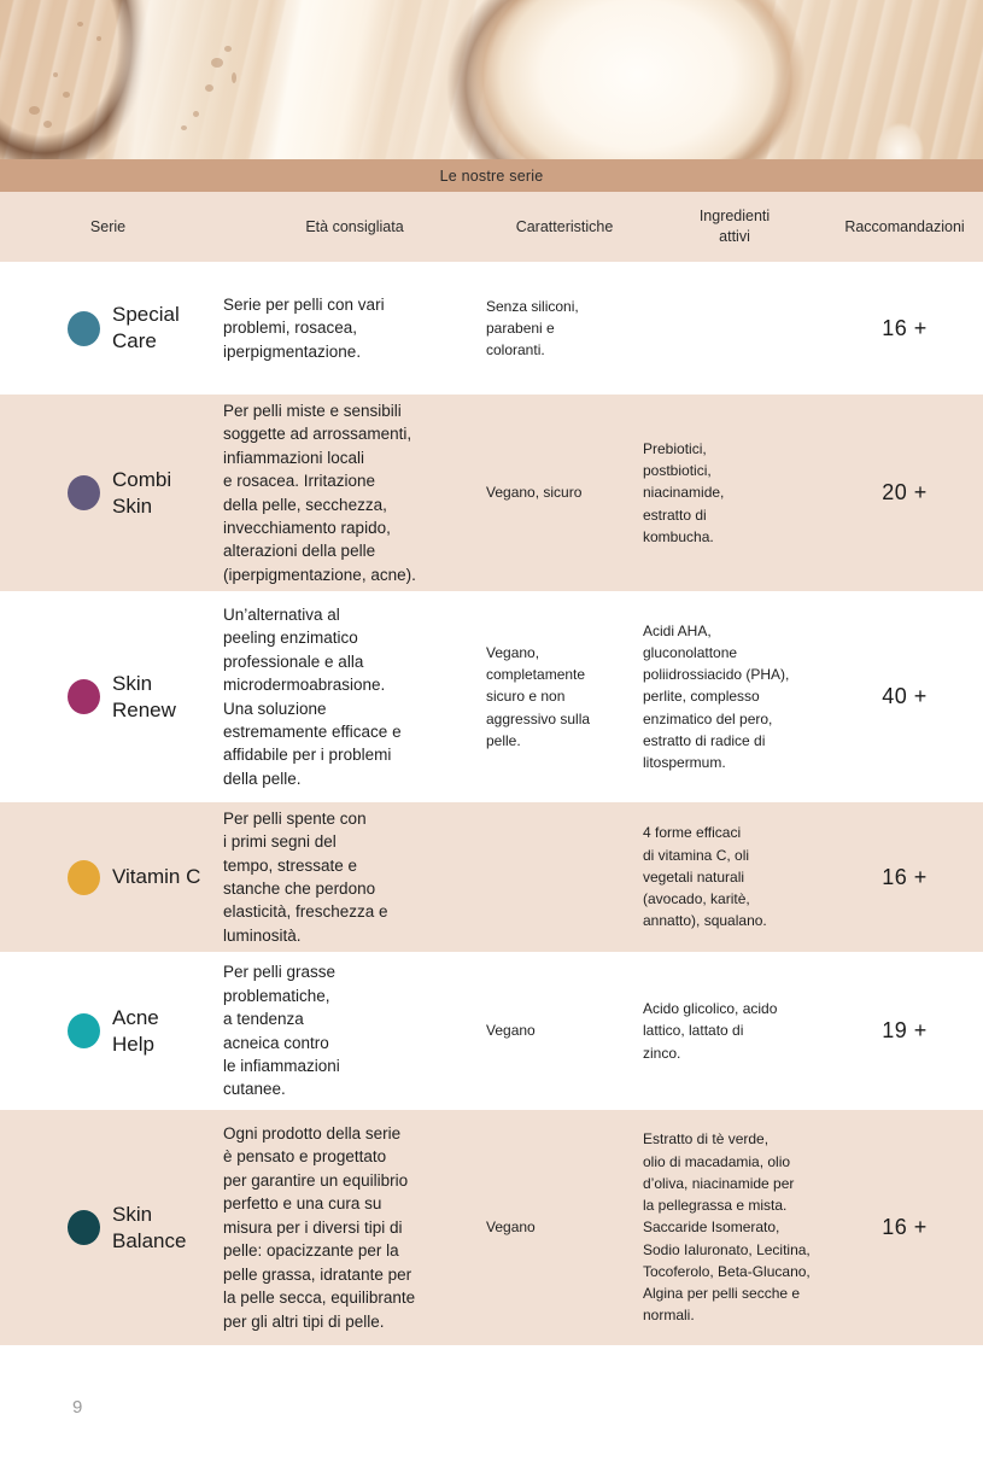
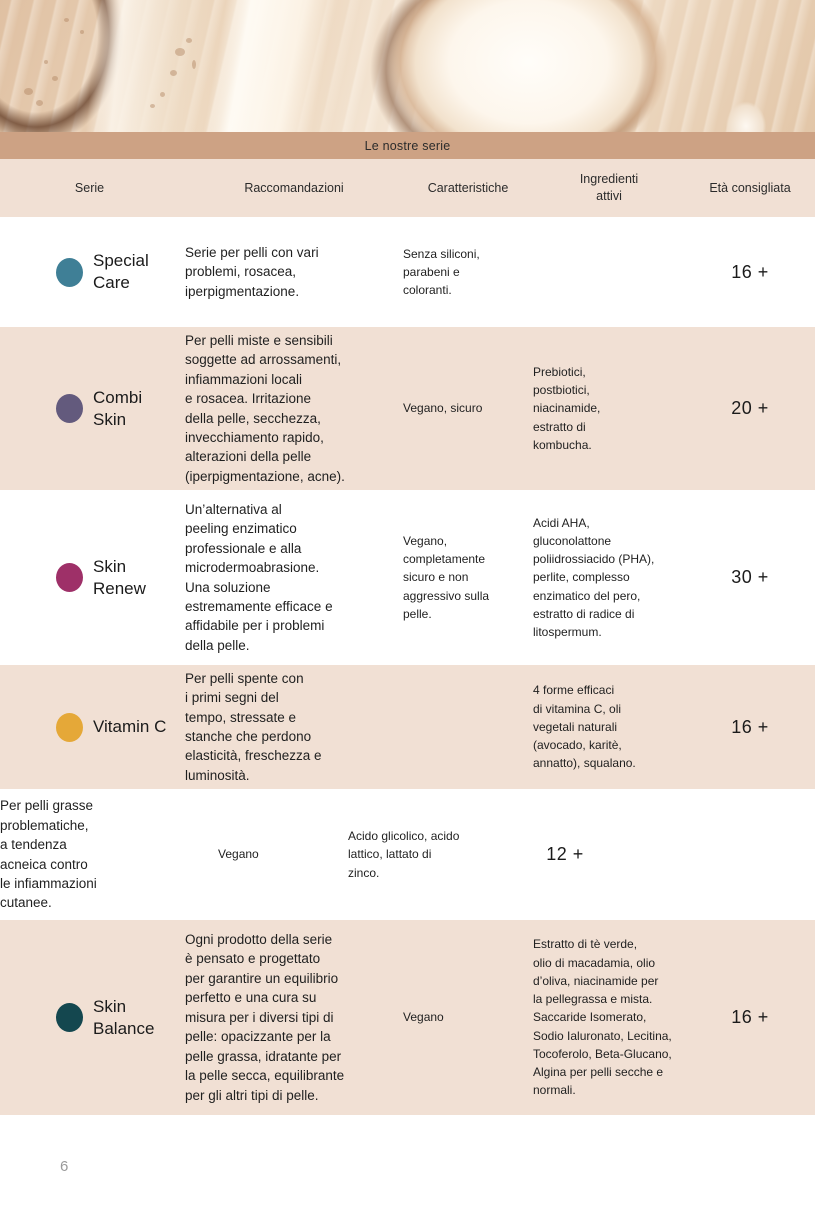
  Le nostre serie
  Serie
- Età consigliata
+ Raccomandazioni
  Caratteristiche
  Ingredienti
  attivi
- Raccomandazioni
+ Età consigliata
  Special
  Care
  Serie per pelli con vari
  problemi, rosacea,
  iperpigmentazione.
  Senza siliconi,
  parabeni e
  coloranti.
  16 +
  Combi
  Skin
  Per pelli miste e sensibili
  soggette ad arrossamenti,
  infiammazioni locali
  e rosacea. Irritazione
  della pelle, secchezza,
  invecchiamento rapido,
  alterazioni della pelle
  (iperpigmentazione, acne).
  Vegano, sicuro
  Prebiotici,
  postbiotici,
  niacinamide,
  estratto di
  kombucha.
  20 +
  Skin
  Renew
  Un’alternativa al
  peeling enzimatico
  professionale e alla
  microdermoabrasione.
  Una soluzione
  estremamente efficace e
  affidabile per i problemi
  della pelle.
  Vegano,
  completamente
  sicuro e non
  aggressivo sulla
  pelle.
  Acidi AHA,
  gluconolattone
  poliidrossiacido (PHA),
  perlite, complesso
  enzimatico del pero,
  estratto di radice di
  litospermum.
- 40 +
+ 30 +
  Vitamin C
  Per pelli spente con
  i primi segni del
  tempo, stressate e
  stanche che perdono
  elasticità, freschezza e
  luminosità.
  4 forme efficaci
  di vitamina C, oli
  vegetali naturali
  (avocado, karitè,
  annatto), squalano.
  16 +
- Acne
- Help
  Per pelli grasse
  problematiche,
  a tendenza
  acneica contro
  le infiammazioni
  cutanee.
  Vegano
  Acido glicolico, acido
  lattico, lattato di
  zinco.
- 19 +
+ 12 +
  Skin
  Balance
  Ogni prodotto della serie
  è pensato e progettato
  per garantire un equilibrio
  perfetto e una cura su
  misura per i diversi tipi di
  pelle: opacizzante per la
  pelle grassa, idratante per
  la pelle secca, equilibrante
  per gli altri tipi di pelle.
  Vegano
  Estratto di tè verde,
  olio di macadamia, olio
  d’oliva, niacinamide per
  la pellegrassa e mista.
  Saccaride Isomerato,
  Sodio Ialuronato, Lecitina,
  Tocoferolo, Beta-Glucano,
  Algina per pelli secche e
  normali.
  16 +
- 9
+ 6
